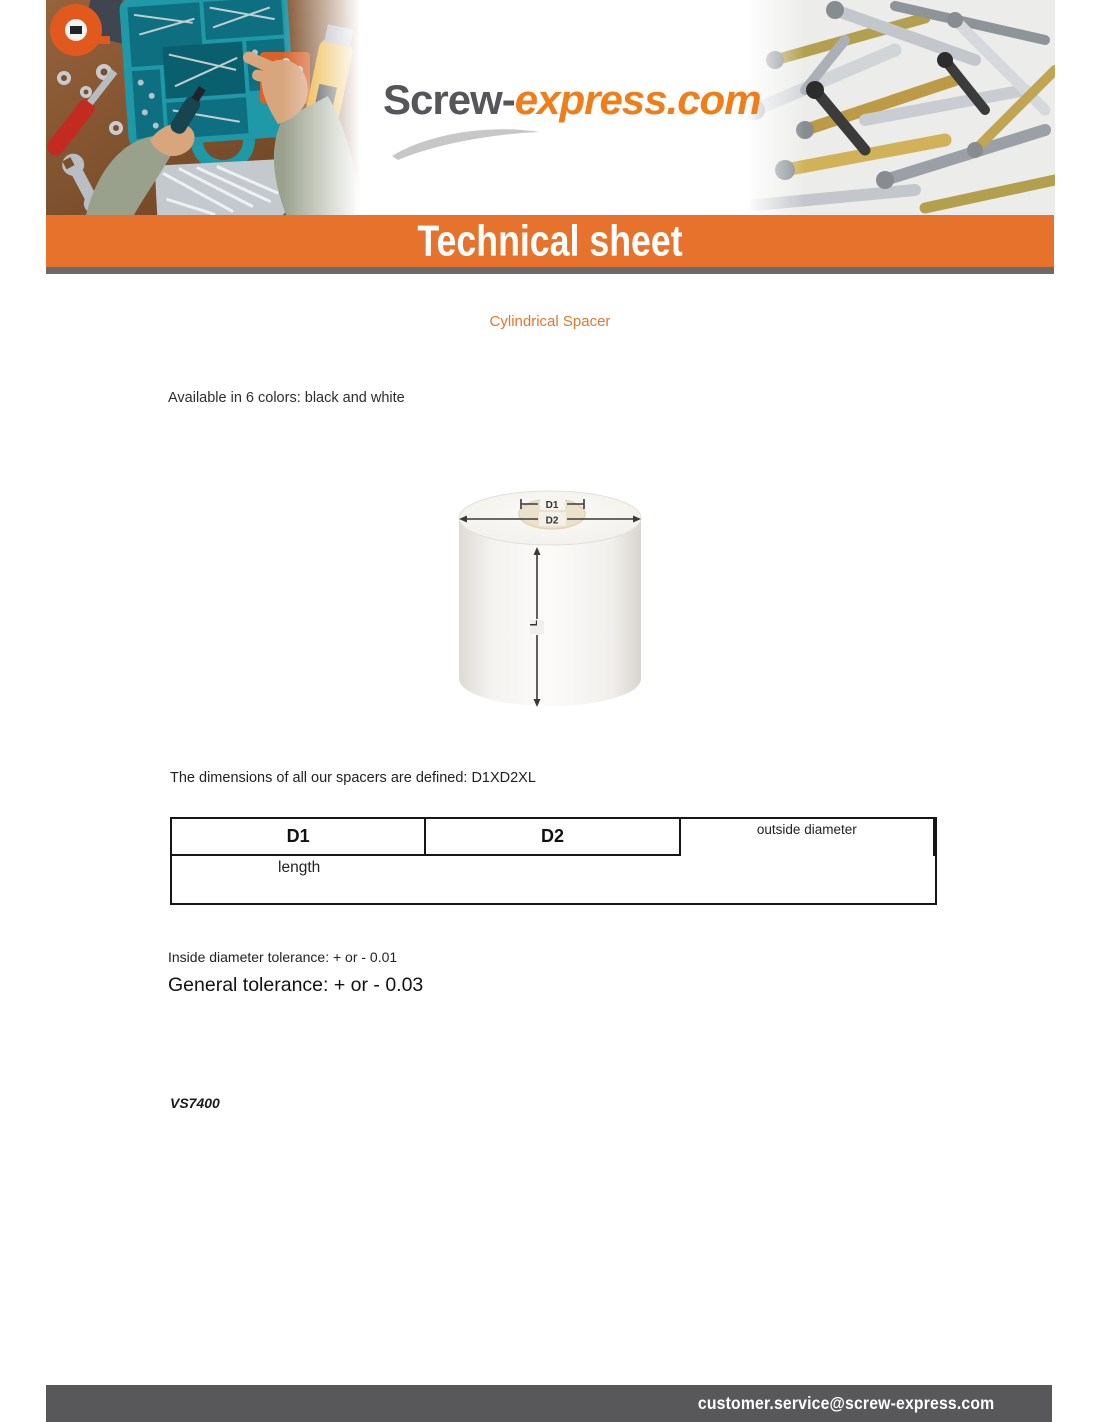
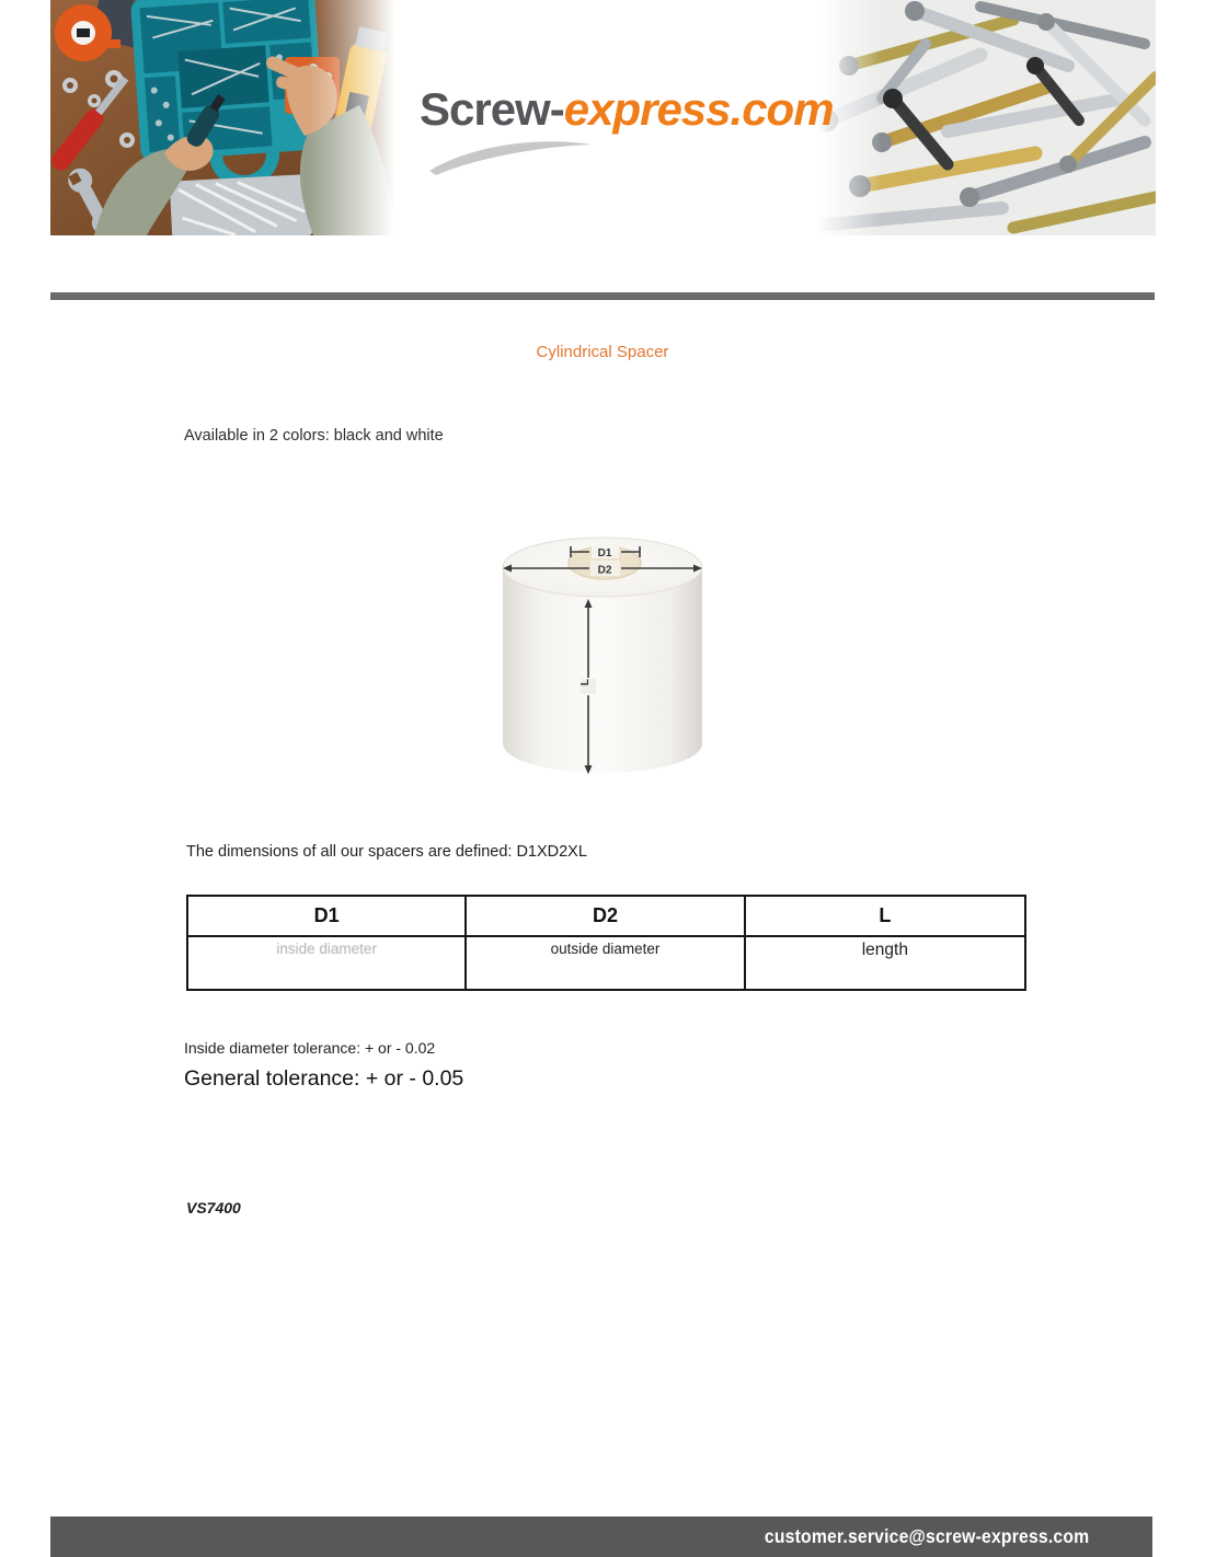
  Screw-express.com
- Technical sheet
  Cylindrical Spacer
- Available in 6 colors: black and white
+ Available in 2 colors: black and white
  D1
  D2
  The dimensions of all our spacers are defined: D1XD2XL
  D1
  D2
+ L
+ inside diameter
  outside diameter
  length
- Inside diameter tolerance: + or - 0.01
+ Inside diameter tolerance: + or - 0.02
- General tolerance: + or - 0.03
+ General tolerance: + or - 0.05
  VS7400
  customer.service@screw-express.com
